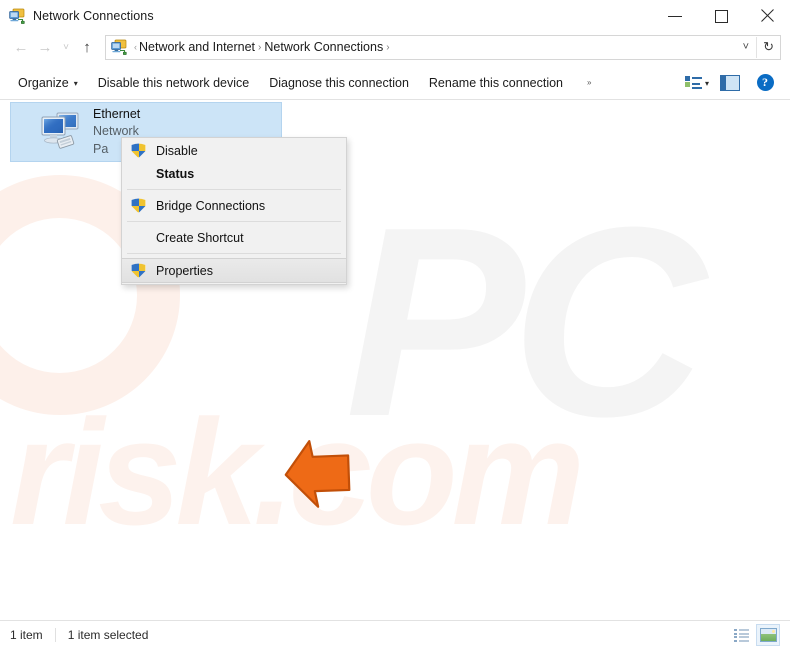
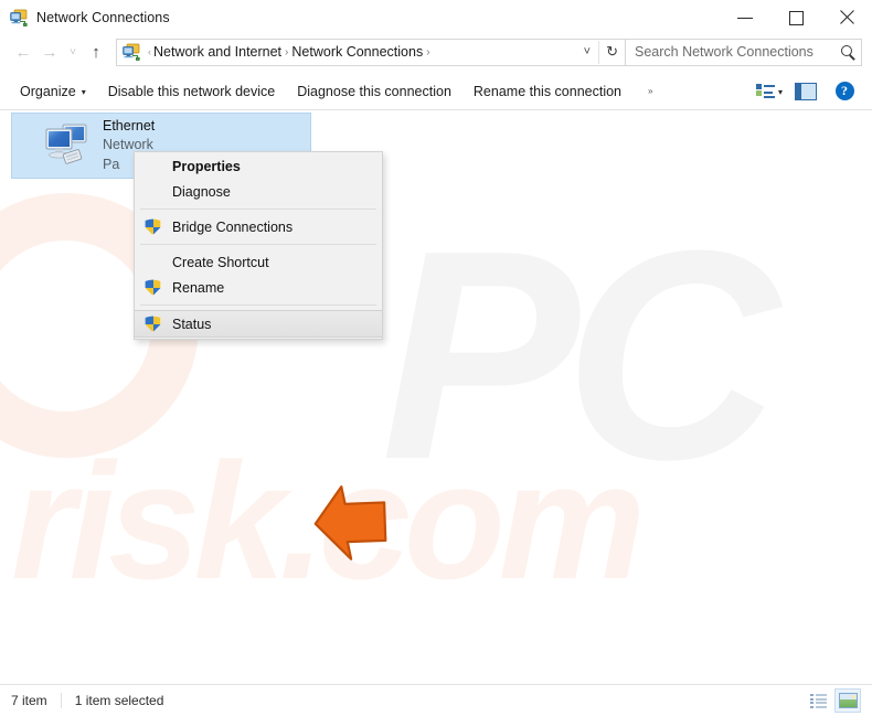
  Network Connections
  ←
  →
  ˅
  ↑
  ‹
  Network and Internet
  ›
  Network Connections
  ›
  ˅
  ↻
+ Search Network Connections
  Organize
  ▾
  Disable this network device
  Diagnose this connection
  Rename this connection
  »
  ▾
  ?
  PC
  risk.om
  Ethernet
  Network
  Pa
- Disable
- Status
+ Properties
+ Diagnose
  Bridge Connections
  Create Shortcut
+ Rename
- Properties
+ Status
- 1 item
+ 7 item
  1 item selected
